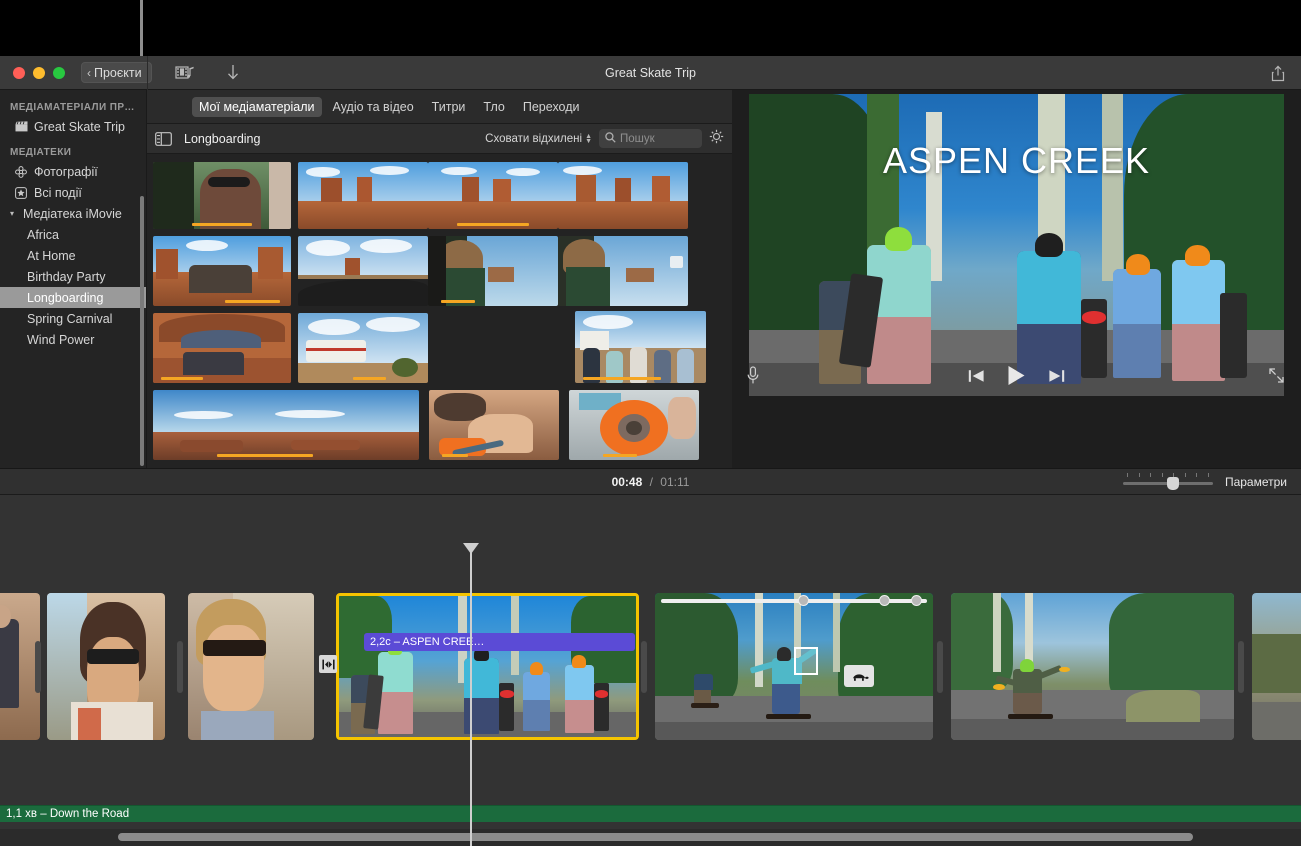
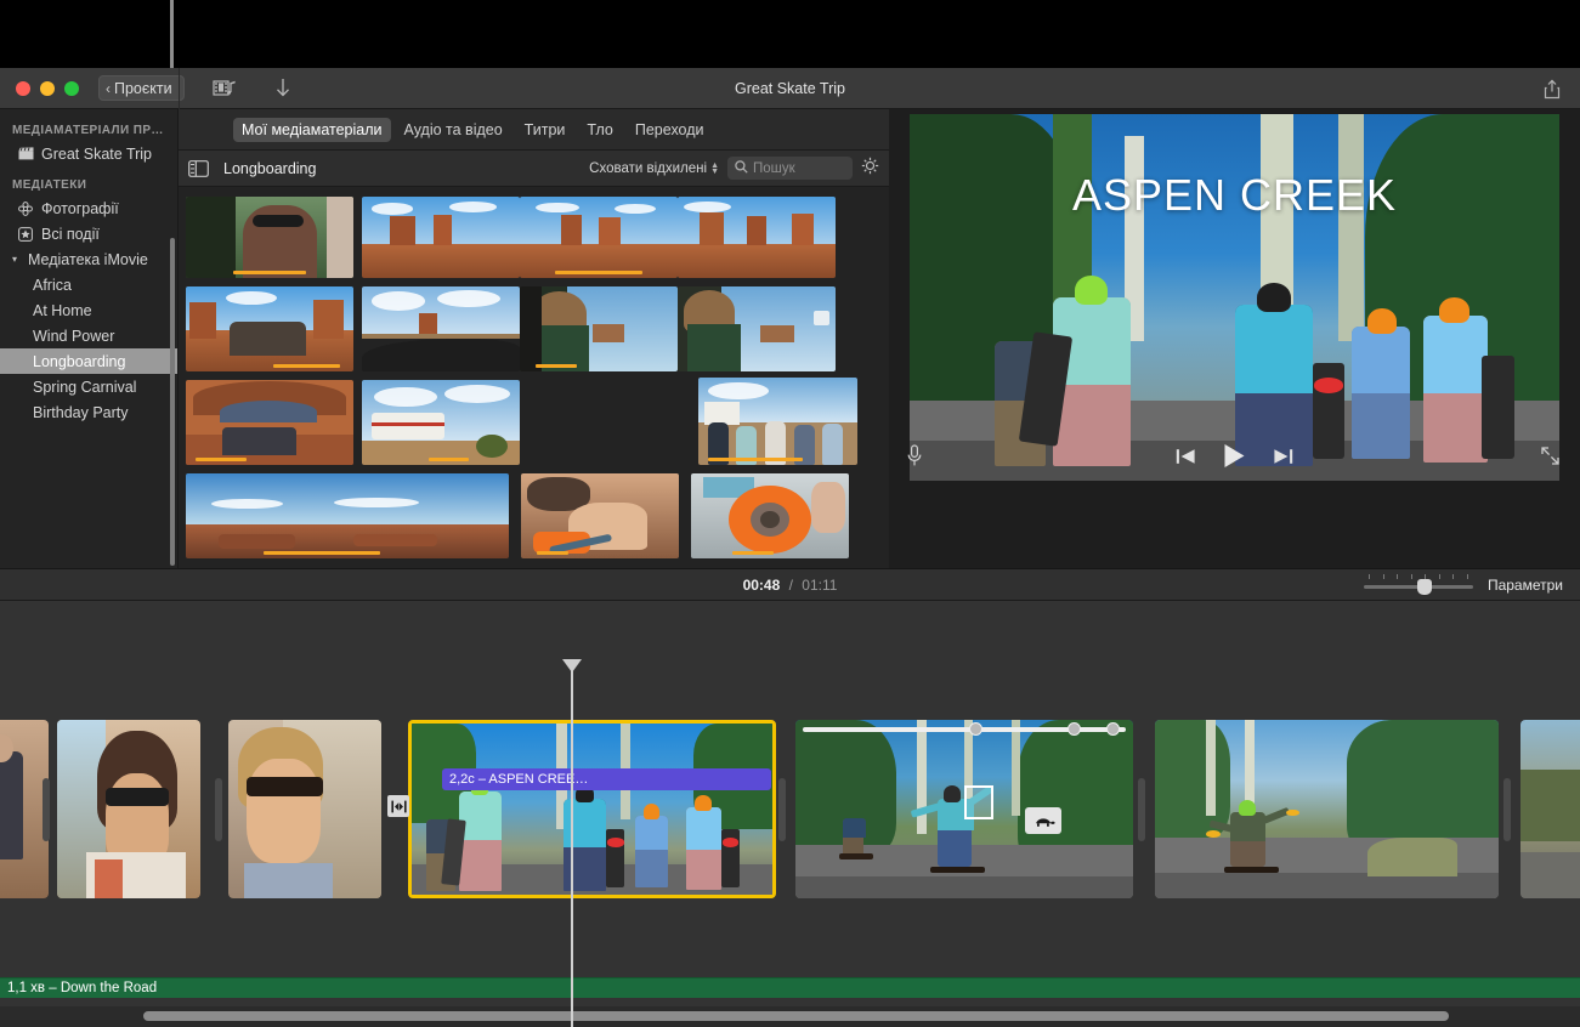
  ‹
  Проєкти
  Great Skate Trip
  МЕДІАМАТЕРІАЛИ ПР…
  Great Skate Trip
  МЕДІАТЕКИ
  Фотографії
  Всі події
  ▾
  Медіатека iMovie
  Africa
  At Home
- Birthday Party
+ Wind Power
  Longboarding
  Spring Carnival
- Wind Power
+ Birthday Party
  Мої медіаматеріали
  Аудіо та відео
  Титри
  Тло
  Переходи
  Longboarding
  Сховати відхилені
  Пошук
  ASPEN CREEK
  00:48 / 01:11
  Параметри
  2,2c – ASPEN CRE…
  1,1 хв – Down the Road
